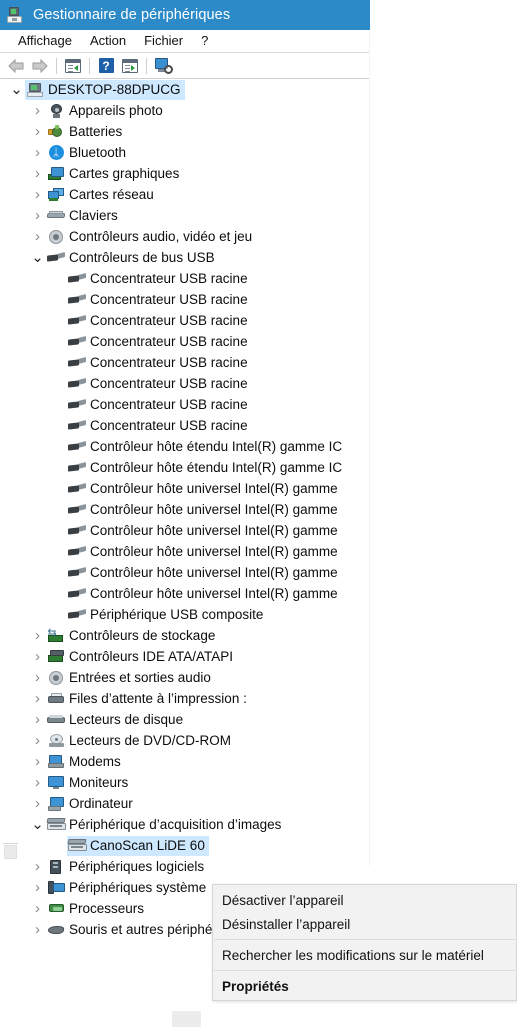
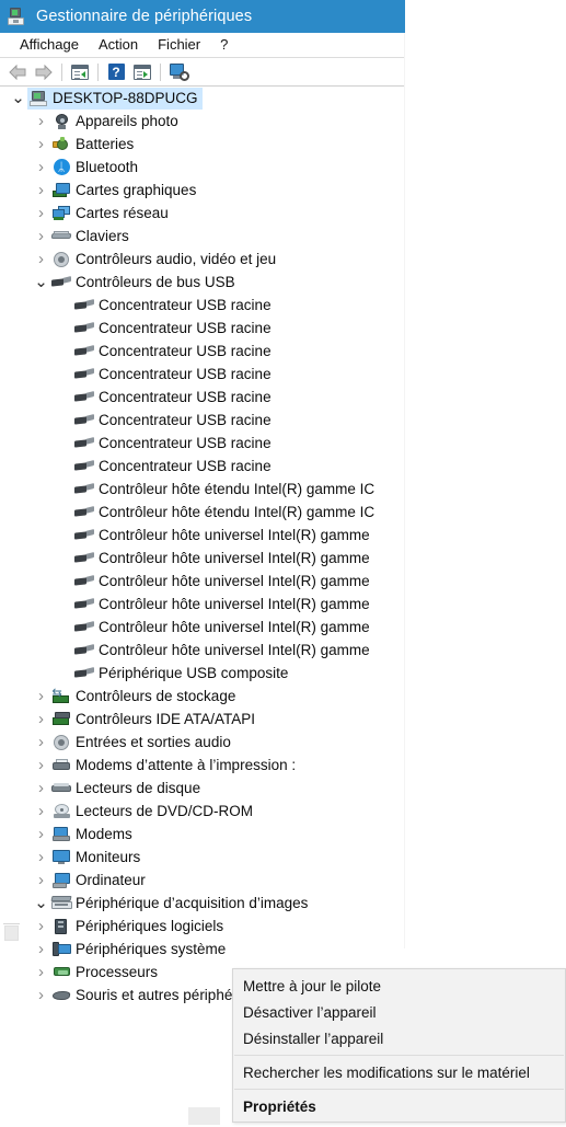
  Gestionnaire de périphériques
  Affichage
  Action
  Fichier
  ?
  ?
  ⌄
  DESKTOP-88DPUCG
  ›
  Appareils photo
  ›
  Batteries
  ›
  ᛦ
  Bluetooth
  ›
  Cartes graphiques
  ›
  Cartes réseau
  ›
  Claviers
  ›
  Contrôleurs audio, vidéo et jeu
  ⌄
  Contrôleurs de bus USB
  Concentrateur USB racine
  Concentrateur USB racine
  Concentrateur USB racine
  Concentrateur USB racine
  Concentrateur USB racine
  Concentrateur USB racine
  Concentrateur USB racine
  Concentrateur USB racine
  Contrôleur hôte étendu Intel(R) gamme IC
  Contrôleur hôte étendu Intel(R) gamme IC
  Contrôleur hôte universel Intel(R) gamme
  Contrôleur hôte universel Intel(R) gamme
  Contrôleur hôte universel Intel(R) gamme
  Contrôleur hôte universel Intel(R) gamme
  Contrôleur hôte universel Intel(R) gamme
  Contrôleur hôte universel Intel(R) gamme
  Périphérique USB composite
  ›
  ⇆
  Contrôleurs de stockage
  ›
  Contrôleurs IDE ATA/ATAPI
  ›
  Entrées et sorties audio
  ›
- Files d’attente à l’impression :
+ Modems d’attente à l’impression :
  ›
  Lecteurs de disque
  ›
  Lecteurs de DVD/CD-ROM
  ›
  Modems
  ›
  Moniteurs
  ›
  Ordinateur
  ⌄
  Périphérique d’acquisition d’images
- CanoScan LiDE 60
  ›
  Périphériques logiciels
  ›
  Périphériques système
  ›
  Processeurs
  ›
+ Mettre à jour le pilote
  Désactiver l’appareil
  Désinstaller l’appareil
  Rechercher les modifications sur le matériel
  Propriétés
